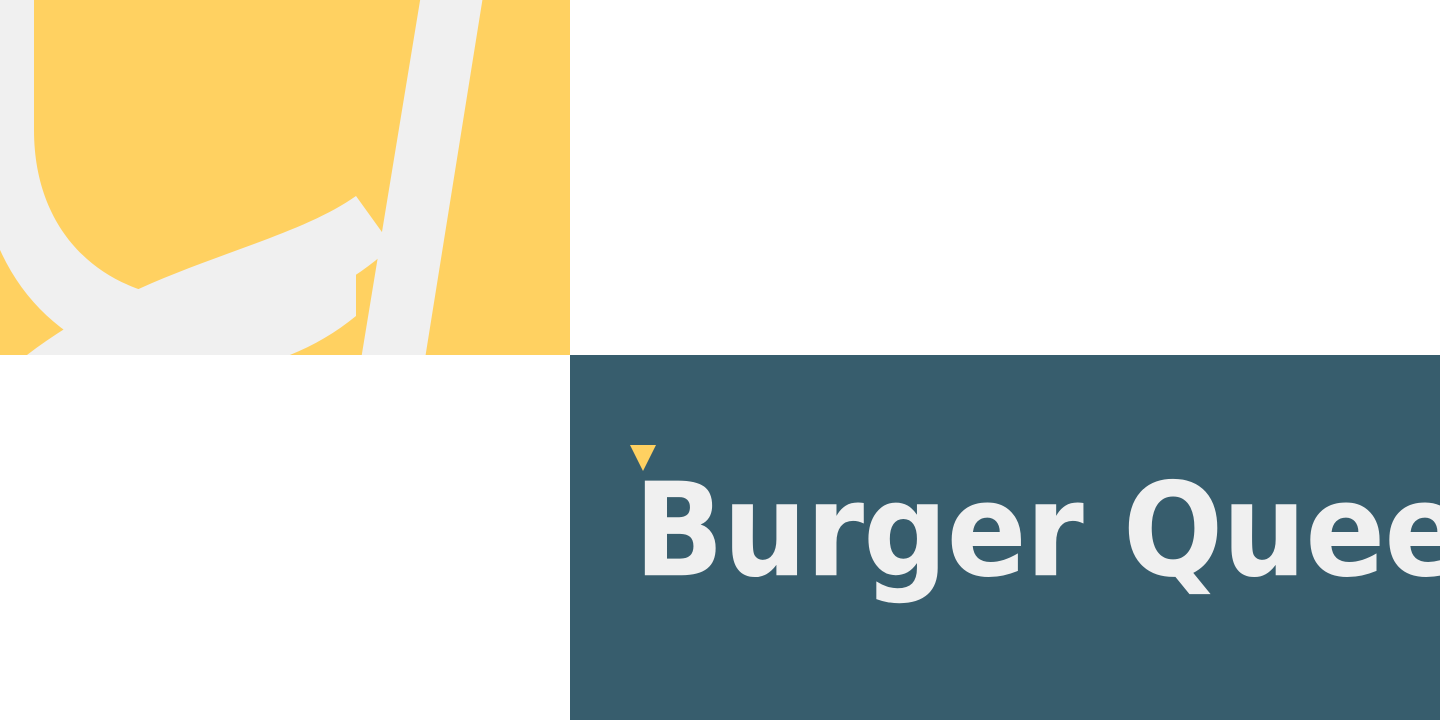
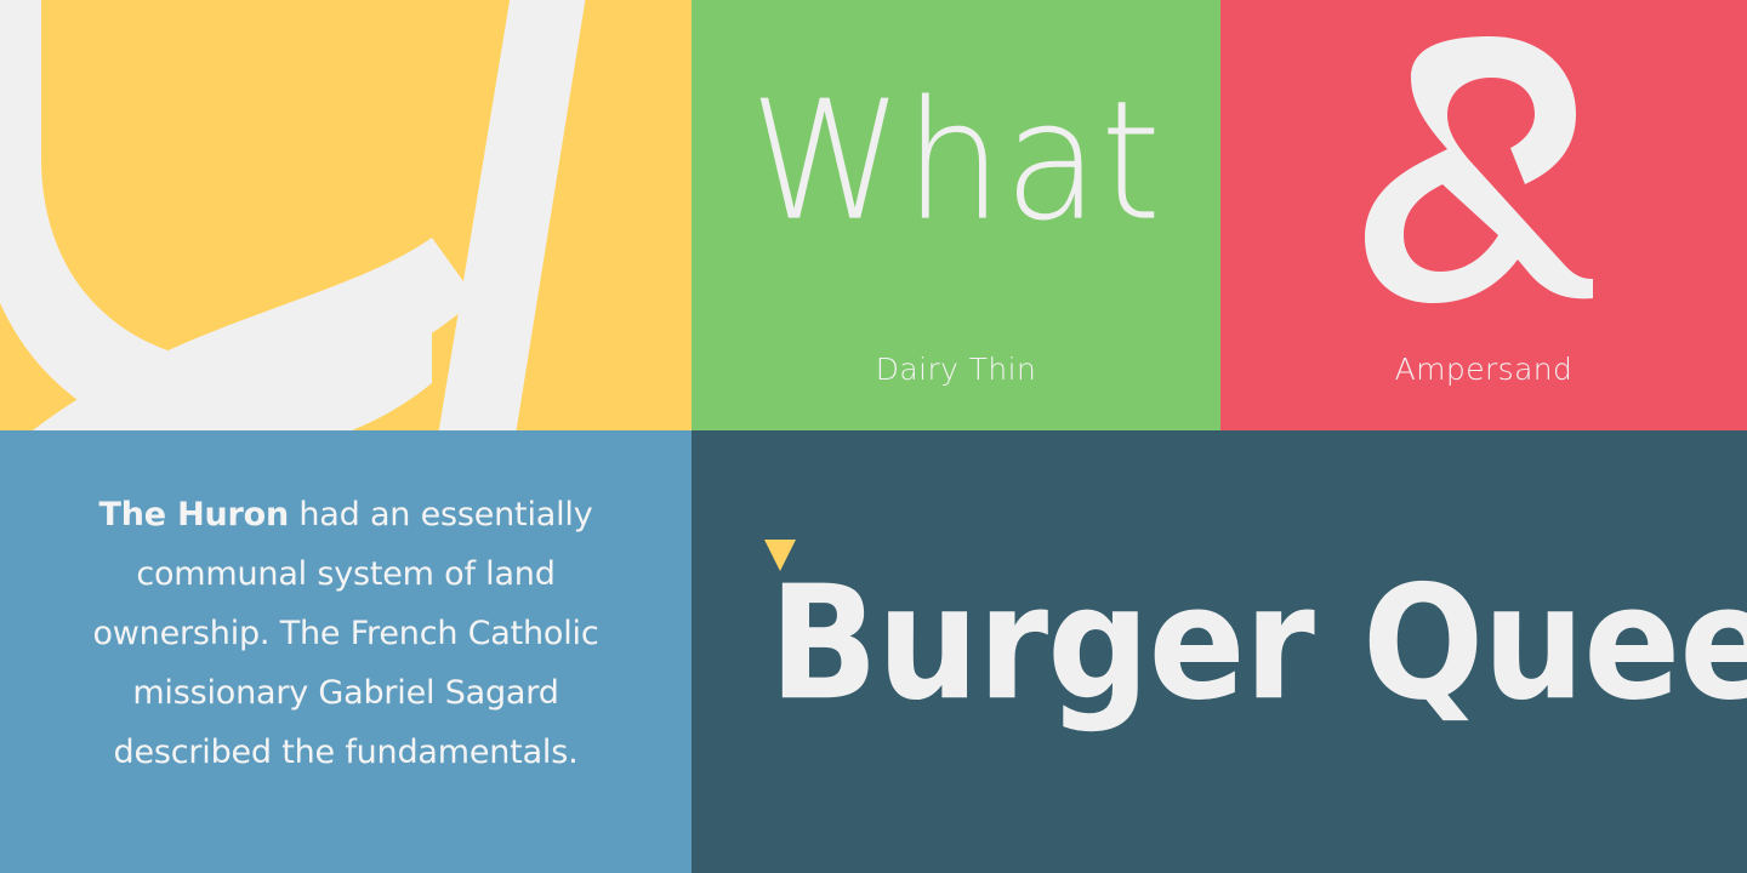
+ What
+ Dairy Thin
+ Ampersand
+ The Huron had an essentially communal system of land ownership. The French Catholic missionary Gabriel Sagard described the fundamentals.
  Burger Quee
